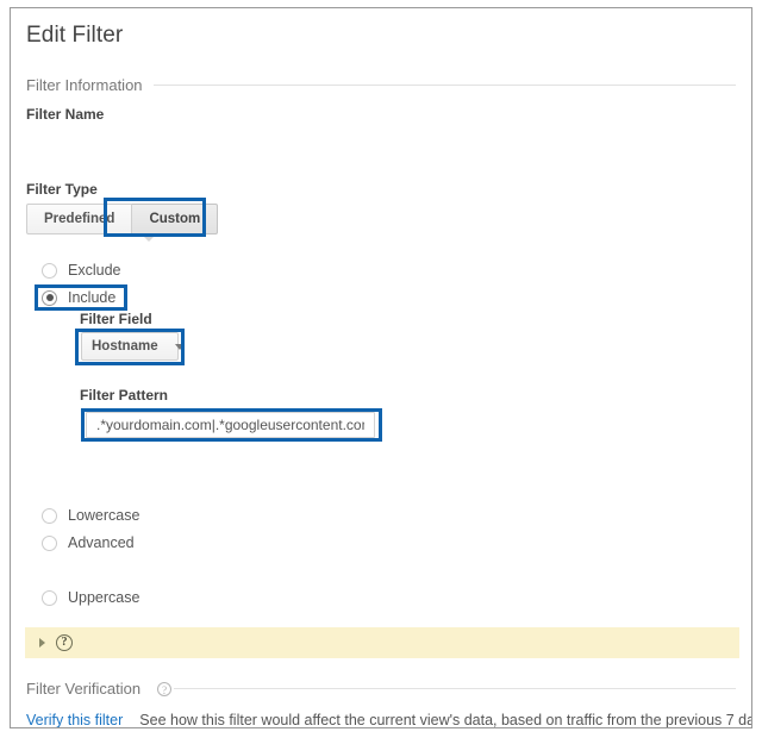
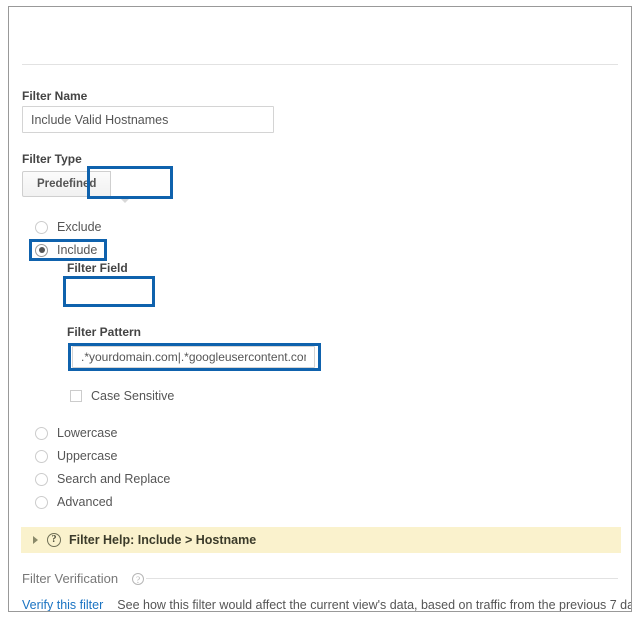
- Edit Filter
- Filter Information
  Filter Name
+ Include Valid Hostnames
  Filter Type
  Predefined
- Custom
  Exclude
  Include
  Filter Field
- Hostname
  Filter Pattern
  .*yourdomain.com|.*googleusercontent.co
+ Case Sensitive
  Lowercase
- Advanced
+ Uppercase
+ Search and Replace
- Uppercase
+ Advanced
  ?
+ Filter Help: Include > Hostname
  Filter Verification
  ?
  Verify this filter
  See how this filter would affect the current view's data, based on traffic from the previous 7 da
